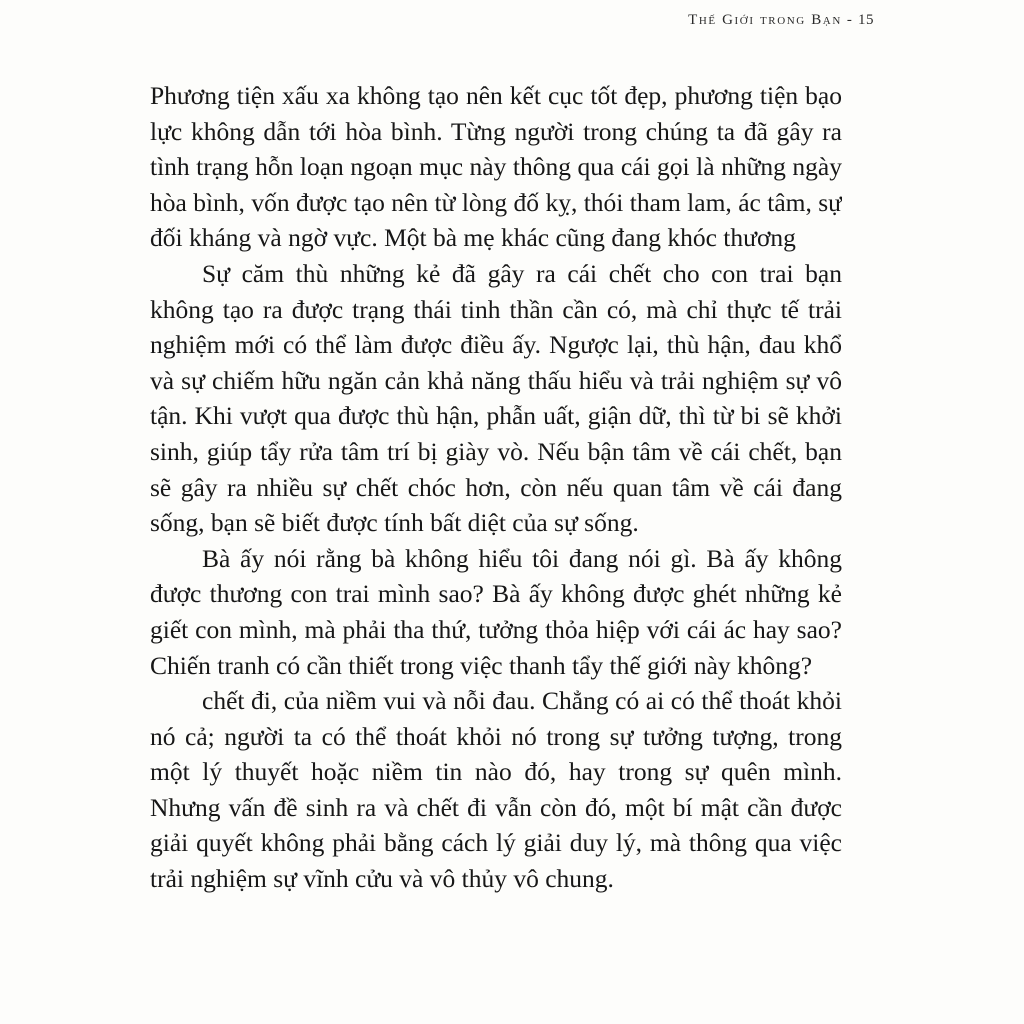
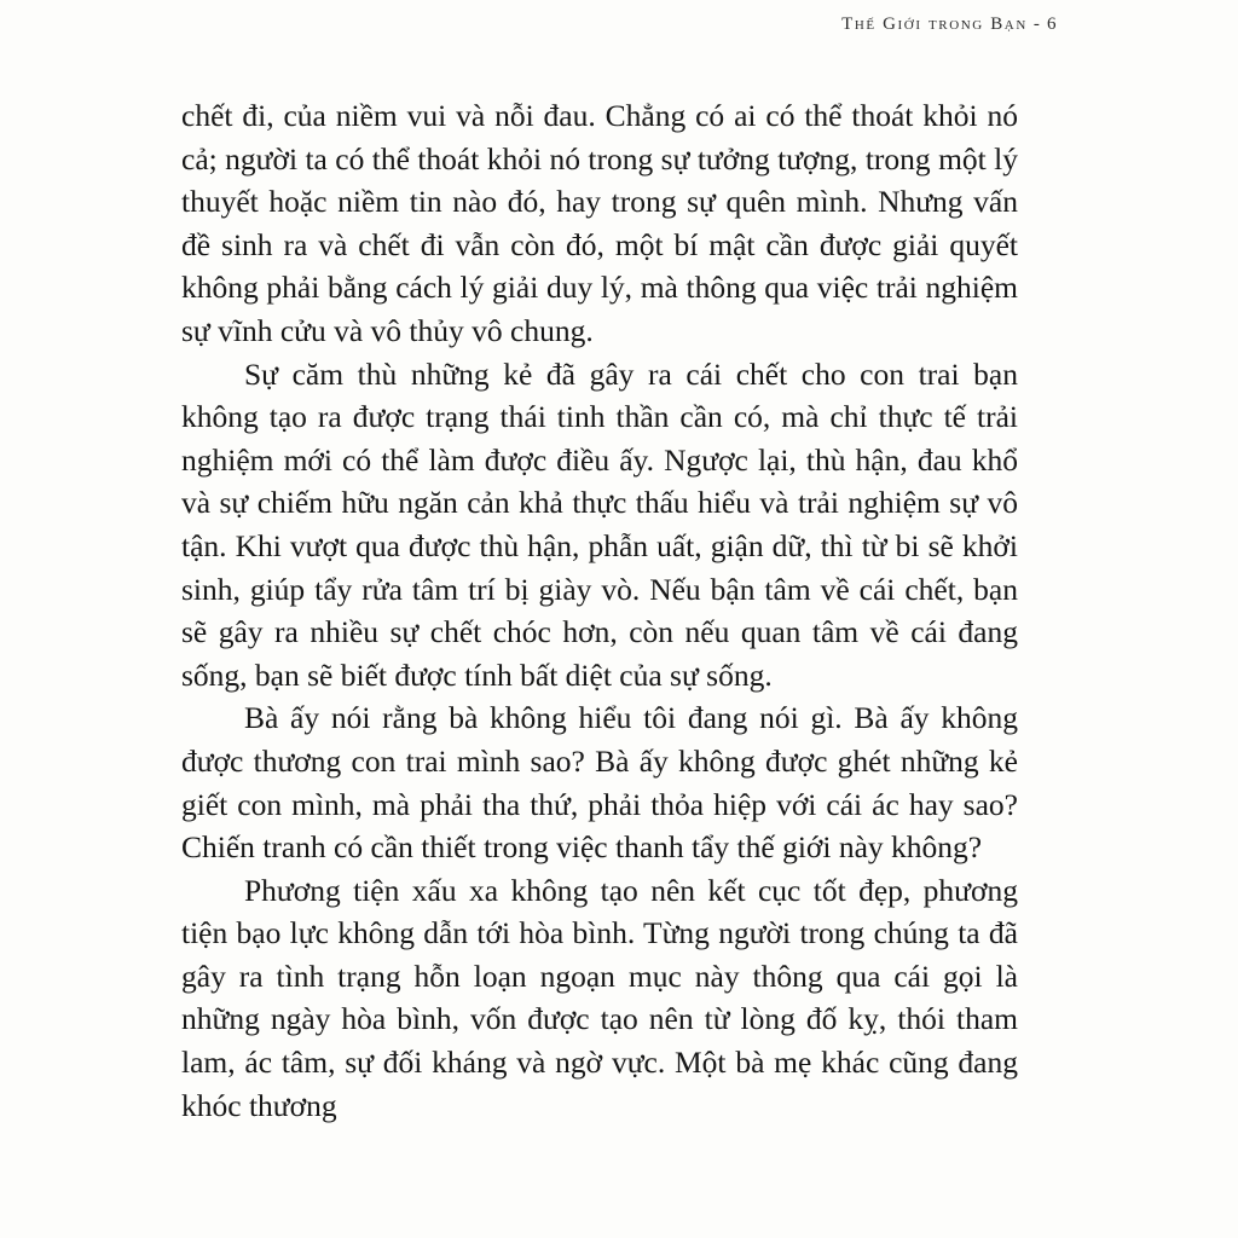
- Thế Giới trong Bạn - 15
+ Thế Giới trong Bạn - 6
- Phương tiện xấu xa không tạo nên kết cục tốt đẹp, phương tiện bạo lực không dẫn tới hòa bình. Từng người trong chúng ta đã gây ra tình trạng hỗn loạn ngoạn mục này thông qua cái gọi là những ngày hòa bình, vốn được tạo nên từ lòng đố kỵ, thói tham lam, ác tâm, sự đối kháng và ngờ vực. Một bà mẹ khác cũng đang khóc thương
+ chết đi, của niềm vui và nỗi đau. Chẳng có ai có thể thoát khỏi nó cả; người ta có thể thoát khỏi nó trong sự tưởng tượng, trong một lý thuyết hoặc niềm tin nào đó, hay trong sự quên mình. Nhưng vấn đề sinh ra và chết đi vẫn còn đó, một bí mật cần được giải quyết không phải bằng cách lý giải duy lý, mà thông qua việc trải nghiệm sự vĩnh cửu và vô thủy vô chung.
- Sự căm thù những kẻ đã gây ra cái chết cho con trai bạn không tạo ra được trạng thái tinh thần cần có, mà chỉ thực tế trải nghiệm mới có thể làm được điều ấy. Ngược lại, thù hận, đau khổ và sự chiếm hữu ngăn cản khả năng thấu hiểu và trải nghiệm sự vô tận. Khi vượt qua được thù hận, phẫn uất, giận dữ, thì từ bi sẽ khởi sinh, giúp tẩy rửa tâm trí bị giày vò. Nếu bận tâm về cái chết, bạn sẽ gây ra nhiều sự chết chóc hơn, còn nếu quan tâm về cái đang sống, bạn sẽ biết được tính bất diệt của sự sống.
+ Sự căm thù những kẻ đã gây ra cái chết cho con trai bạn không tạo ra được trạng thái tinh thần cần có, mà chỉ thực tế trải nghiệm mới có thể làm được điều ấy. Ngược lại, thù hận, đau khổ và sự chiếm hữu ngăn cản khả thực thấu hiểu và trải nghiệm sự vô tận. Khi vượt qua được thù hận, phẫn uất, giận dữ, thì từ bi sẽ khởi sinh, giúp tẩy rửa tâm trí bị giày vò. Nếu bận tâm về cái chết, bạn sẽ gây ra nhiều sự chết chóc hơn, còn nếu quan tâm về cái đang sống, bạn sẽ biết được tính bất diệt của sự sống.
- Bà ấy nói rằng bà không hiểu tôi đang nói gì. Bà ấy không được thương con trai mình sao? Bà ấy không được ghét những kẻ giết con mình, mà phải tha thứ, tưởng thỏa hiệp với cái ác hay sao? Chiến tranh có cần thiết trong việc thanh tẩy thế giới này không?
+ Bà ấy nói rằng bà không hiểu tôi đang nói gì. Bà ấy không được thương con trai mình sao? Bà ấy không được ghét những kẻ giết con mình, mà phải tha thứ, phải thỏa hiệp với cái ác hay sao? Chiến tranh có cần thiết trong việc thanh tẩy thế giới này không?
- chết đi, của niềm vui và nỗi đau. Chẳng có ai có thể thoát khỏi nó cả; người ta có thể thoát khỏi nó trong sự tưởng tượng, trong một lý thuyết hoặc niềm tin nào đó, hay trong sự quên mình. Nhưng vấn đề sinh ra và chết đi vẫn còn đó, một bí mật cần được giải quyết không phải bằng cách lý giải duy lý, mà thông qua việc trải nghiệm sự vĩnh cửu và vô thủy vô chung.
+ Phương tiện xấu xa không tạo nên kết cục tốt đẹp, phương tiện bạo lực không dẫn tới hòa bình. Từng người trong chúng ta đã gây ra tình trạng hỗn loạn ngoạn mục này thông qua cái gọi là những ngày hòa bình, vốn được tạo nên từ lòng đố kỵ, thói tham lam, ác tâm, sự đối kháng và ngờ vực. Một bà mẹ khác cũng đang khóc thương
